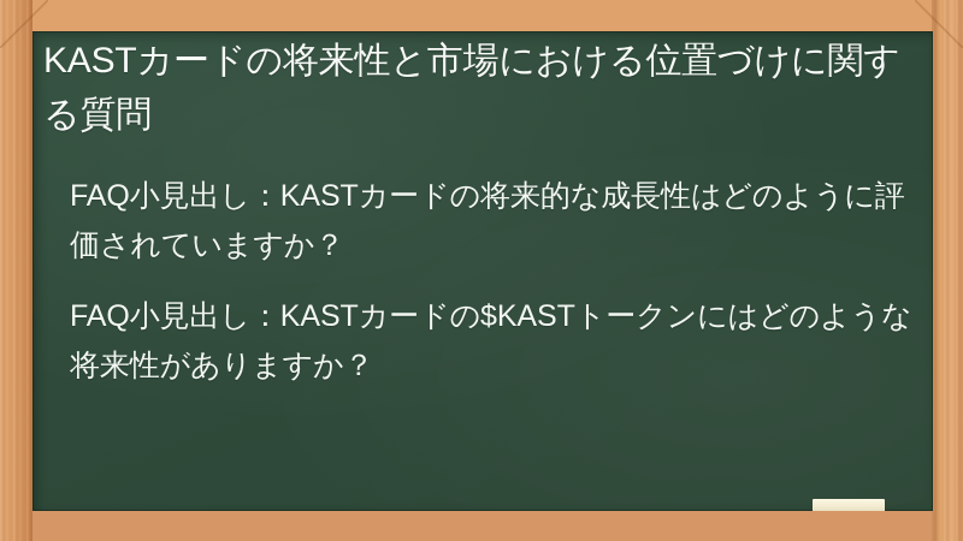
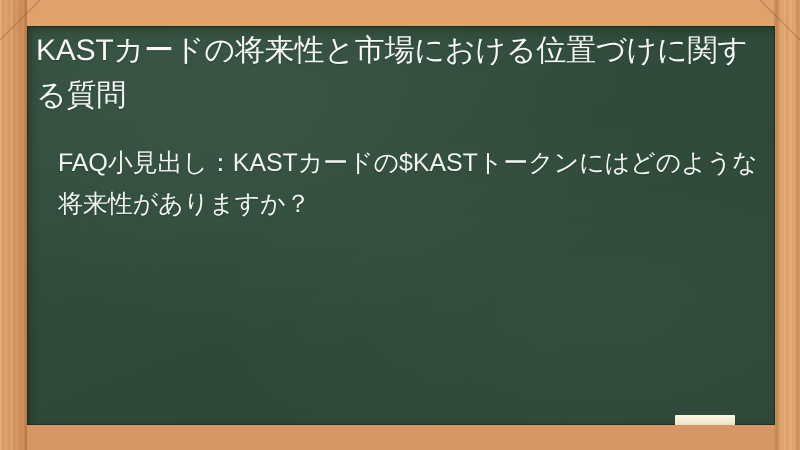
  KASTカードの将来性と市場における位置づけに関する質問
- FAQ小見出し：KASTカードの将来的な成長性はどのように評価されていますか？
  FAQ小見出し：KASTカードの$KASTトークンにはどのような将来性がありますか？
